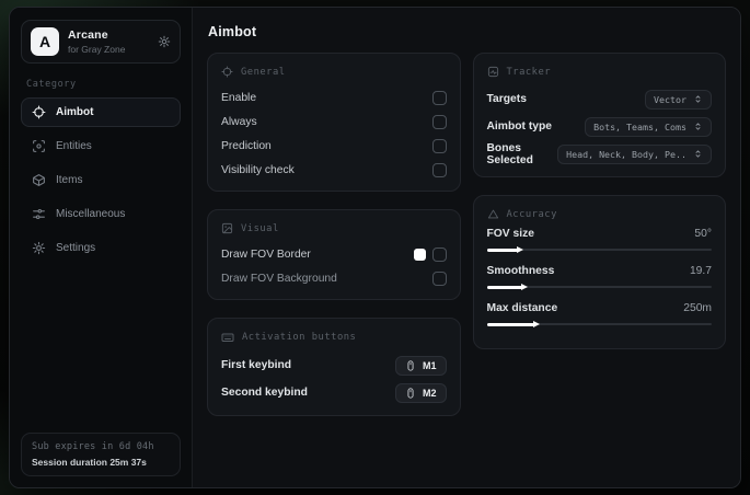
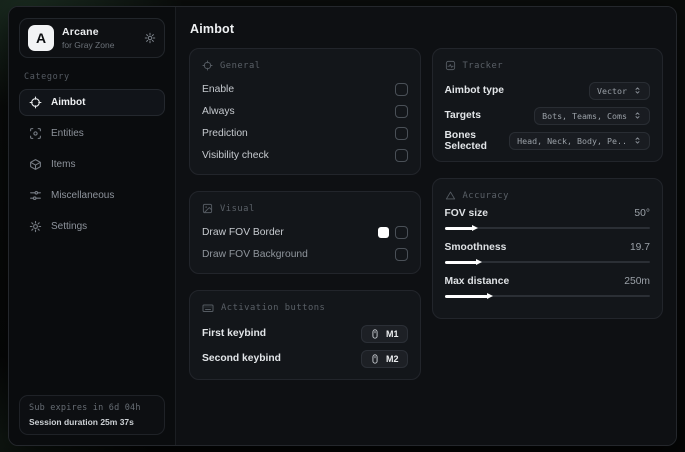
  A
  Arcane
  for Gray Zone
  Category
  Aimbot
  Entities
  Items
  Miscellaneous
  Settings
  Sub expires in 6d 04h
  Session duration 25m 37s
  Aimbot
  General
  Enable
  Always
  Prediction
  Visibility check
  Visual
  Draw FOV Border
  Draw FOV Background
  Activation buttons
  First keybind
  M1
  Second keybind
  M2
  Tracker
- Targets
+ Aimbot type
  Vector
- Aimbot type
+ Targets
  Bots, Teams, Coms
  Bones Selected
  Head, Neck, Body, Pe..
  Accuracy
  FOV size
  50°
  Smoothness
  19.7
  Max distance
  250m
